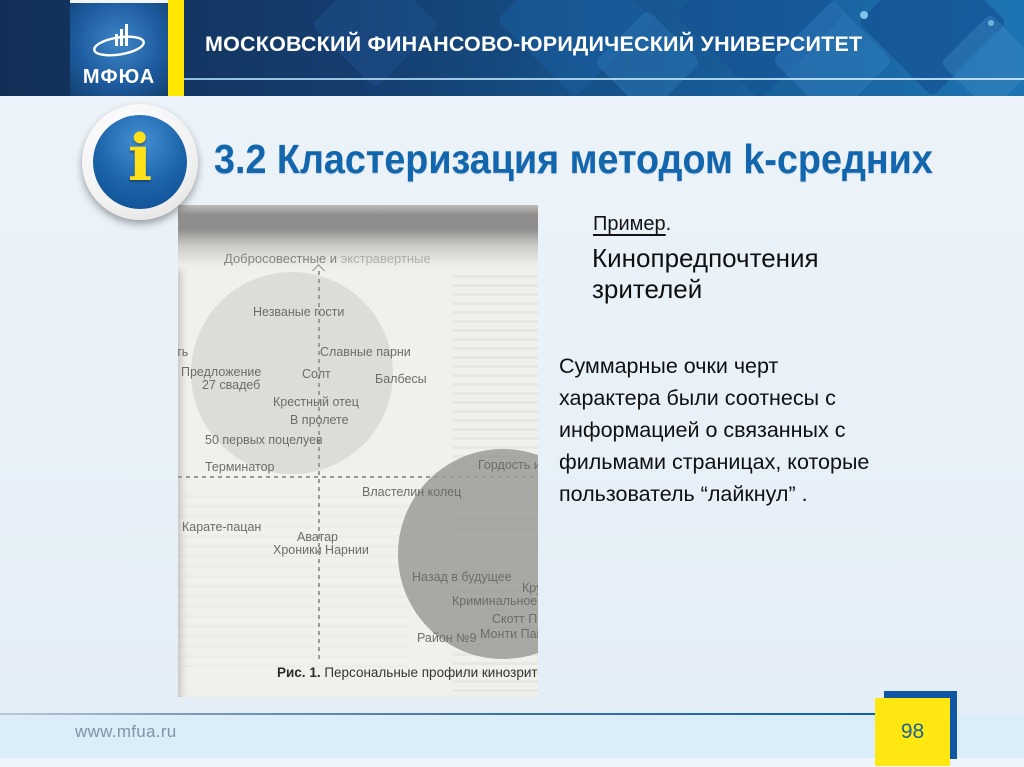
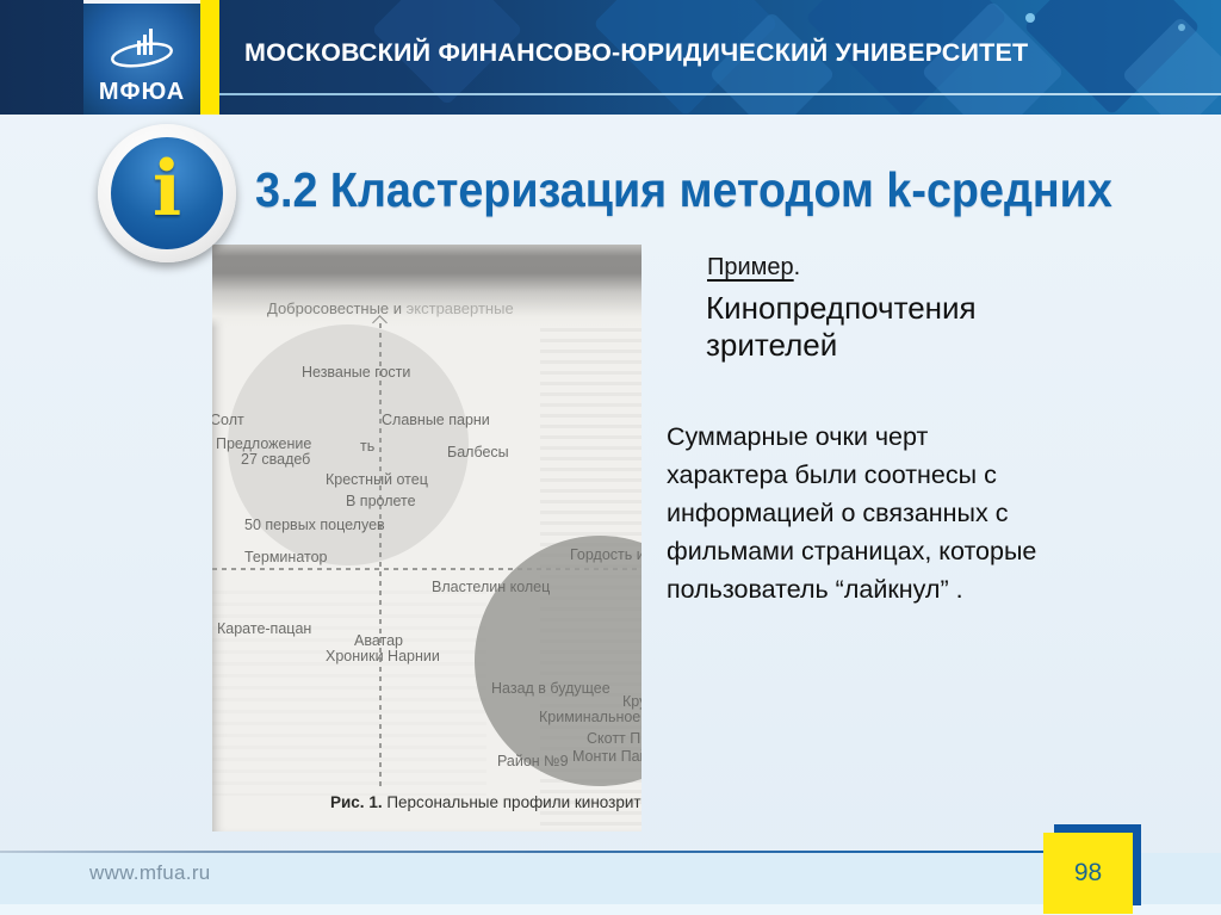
  МФЮА
  МОСКОВСКИЙ ФИНАНСОВО-ЮРИДИЧЕСКИЙ УНИВЕРСИТЕТ
  i
  3.2 Кластеризация методом k-средних
  Добросовестные и экстравертные
  Рис. 1. Персональные профили кинозрит
  Незваные гости
- ть
+ Солт
  Славные парни
  Предложение
- Солт
+ ть
  27 свадеб
  Балбесы
  Крестный отец
  В пролете
  50 первых поцелуев
  Терминатор
  Гордость и
  Властелин колец
  Карате-пацан
  Аватар
  Хроники Нарнии
  Назад в будущее
  Криминальное
  Скотт П
  Монти Па
  Район №9
  Пример.
  Кинопредпочтения зрителей
  Суммарные очки черт
  характера были соотнесы с
  информацией о связанных с
  фильмами страницах, которые
  пользователь “лайкнул” .
  www.mfua.ru
  98
